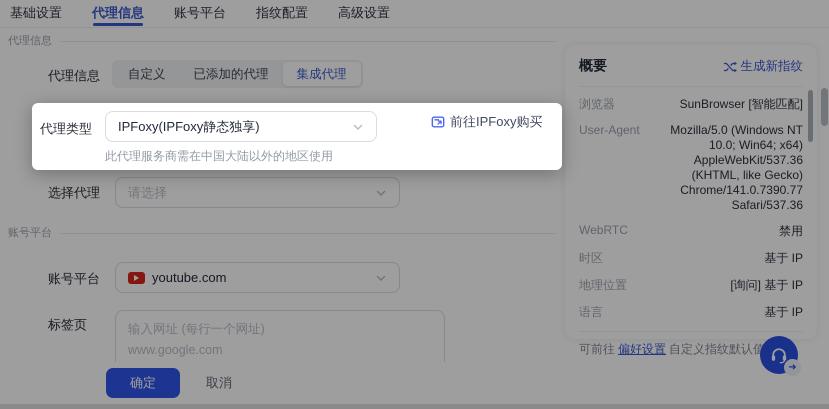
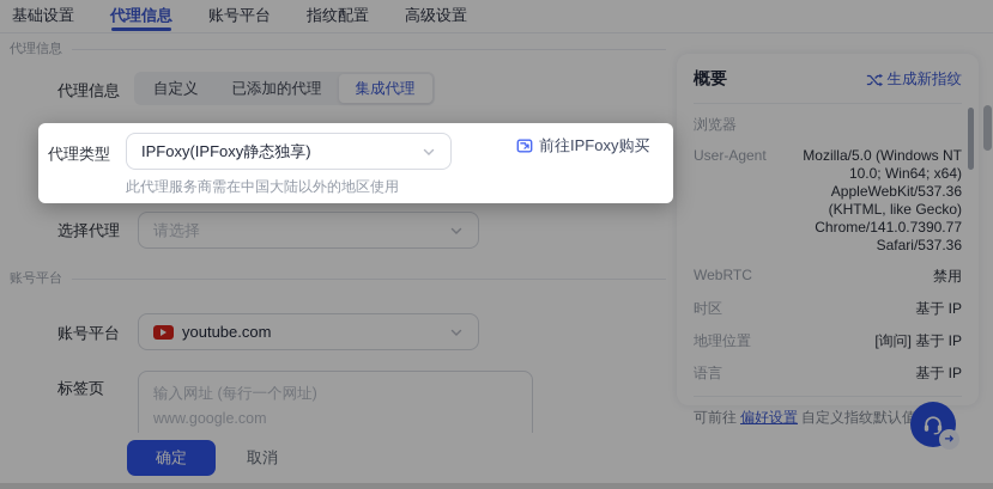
  基础设置
  代理信息
  账号平台
  指纹配置
  高级设置
  代理信息
  代理信息
  自定义
  已添加的代理
  集成代理
  选择代理
  请选择
  账号平台
  账号平台
  youtube.com
  标签页
  输入网址 (每行一个网址)
  www.google.com
  确定
  取消
  概要
  生成新指纹
  浏览器
- SunBrowser [智能匹配]
  User-Agent
  Mozilla/5.0 (Windows NT
  10.0; Win64; x64)
  AppleWebKit/537.36
  (KHTML, like Gecko)
  Chrome/141.0.7390.77
  Safari/537.36
  WebRTC
  禁用
  时区
  基于 IP
  地理位置
  [询问] 基于 IP
  语言
  基于 IP
  可前往 偏好设置 自定义指纹默认值
  ➜
  代理类型
  IPFoxy(IPFoxy静态独享)
  前往IPFoxy购买
  此代理服务商需在中国大陆以外的地区使用
